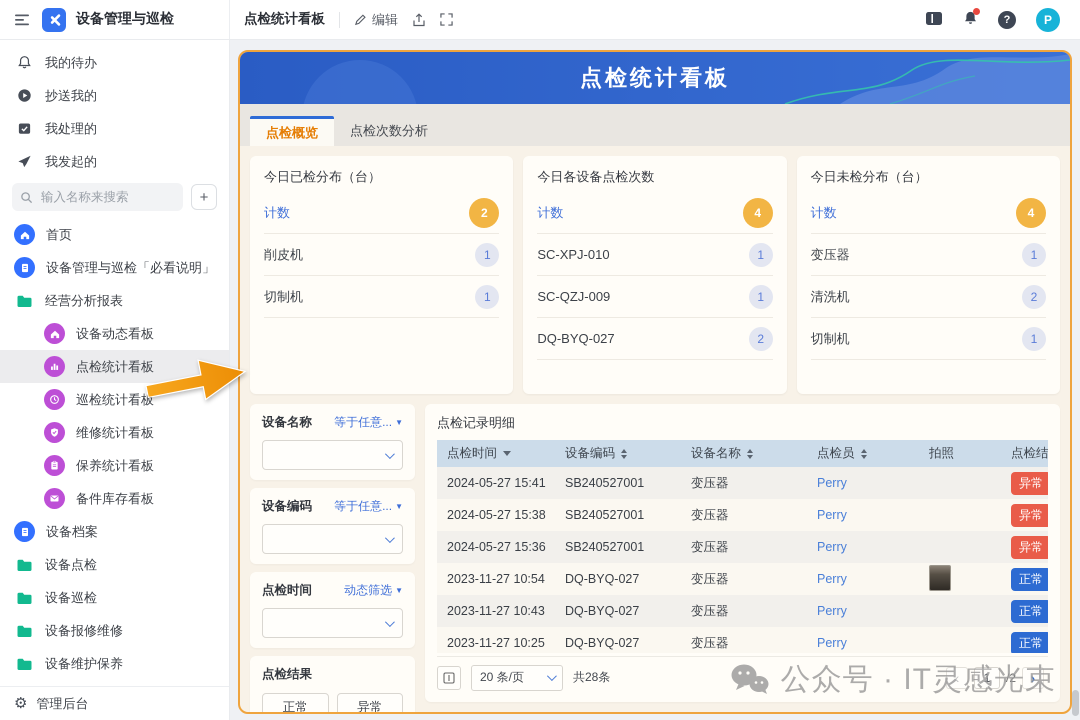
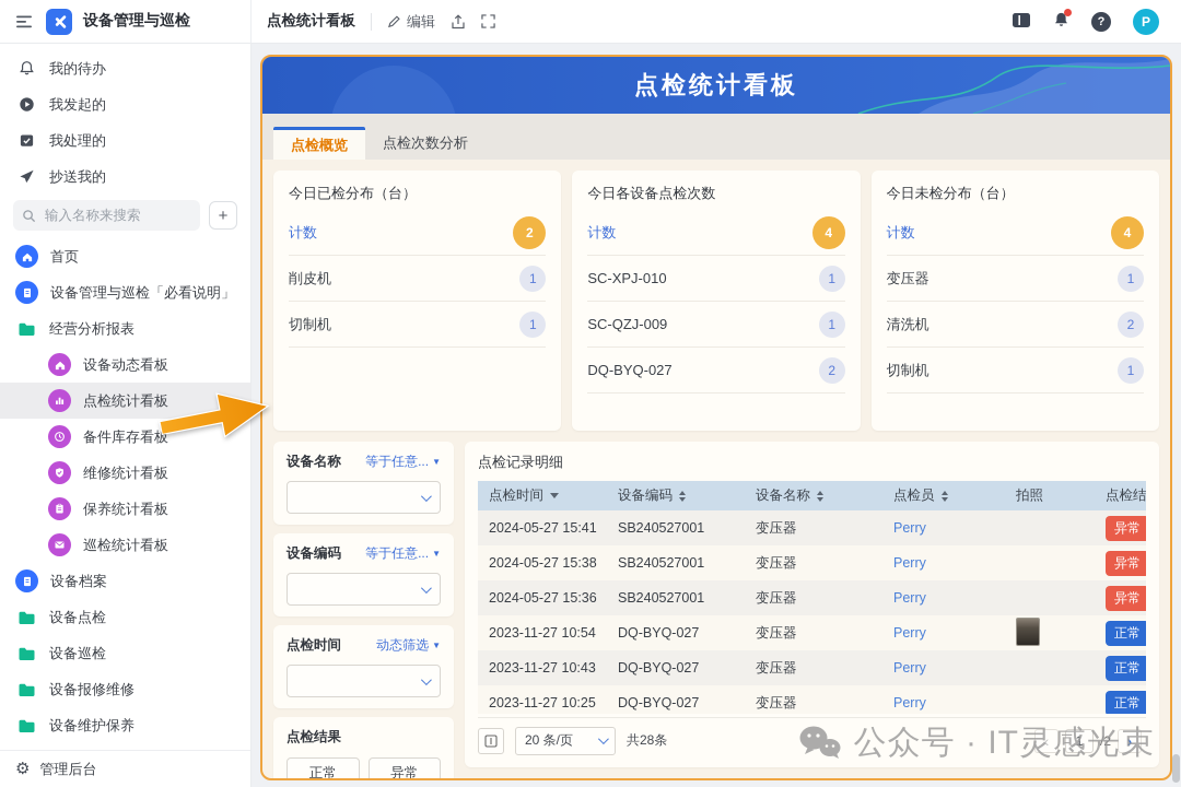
  设备管理与巡检
  点检统计看板
  编辑
  ?
  P
  我的待办
- 抄送我的
+ 我发起的
  我处理的
- 我发起的
+ 抄送我的
  输入名称来搜索
  +
  首页
  设备管理与巡检「必看说明」
  经营分析报表
  设备动态看板
  点检统计看板
- 巡检统计看板
+ 备件库存看板
  维修统计看板
  保养统计看板
- 备件库存看板
+ 巡检统计看板
  设备档案
  设备点检
  设备巡检
  设备报修维修
  设备维护保养
  ⚙
  管理后台
  点检统计看板
  点检概览
  点检次数分析
  今日已检分布（台）
  计数
  2
  削皮机
  1
  切制机
  1
  今日各设备点检次数
  计数
  4
  SC-XPJ-010
  1
  SC-QZJ-009
  1
  DQ-BYQ-027
  2
  今日未检分布（台）
  计数
  4
  变压器
  1
  清洗机
  2
  切制机
  1
  设备名称
  等于任意...
  ▼
  设备编码
  等于任意...
  ▼
  点检时间
  动态筛选
  ▼
  点检结果
  正常
  异常
  点检记录明细
  点检时间
  设备编码
  设备名称
  点检员
  拍照
  点检结
  2024-05-27 15:41
  SB240527001
  变压器
  Perry
  异常
  2024-05-27 15:38
  SB240527001
  变压器
  Perry
  异常
  2024-05-27 15:36
  SB240527001
  变压器
  Perry
  异常
  2023-11-27 10:54
  DQ-BYQ-027
  变压器
  Perry
  正常
  2023-11-27 10:43
  DQ-BYQ-027
  变压器
  Perry
  正常
  2023-11-27 10:25
  DQ-BYQ-027
  变压器
  Perry
  正常
  20 条/页
  共28条
  ‹
  1
  /2
  ›
  公众号 · IT灵感光束
